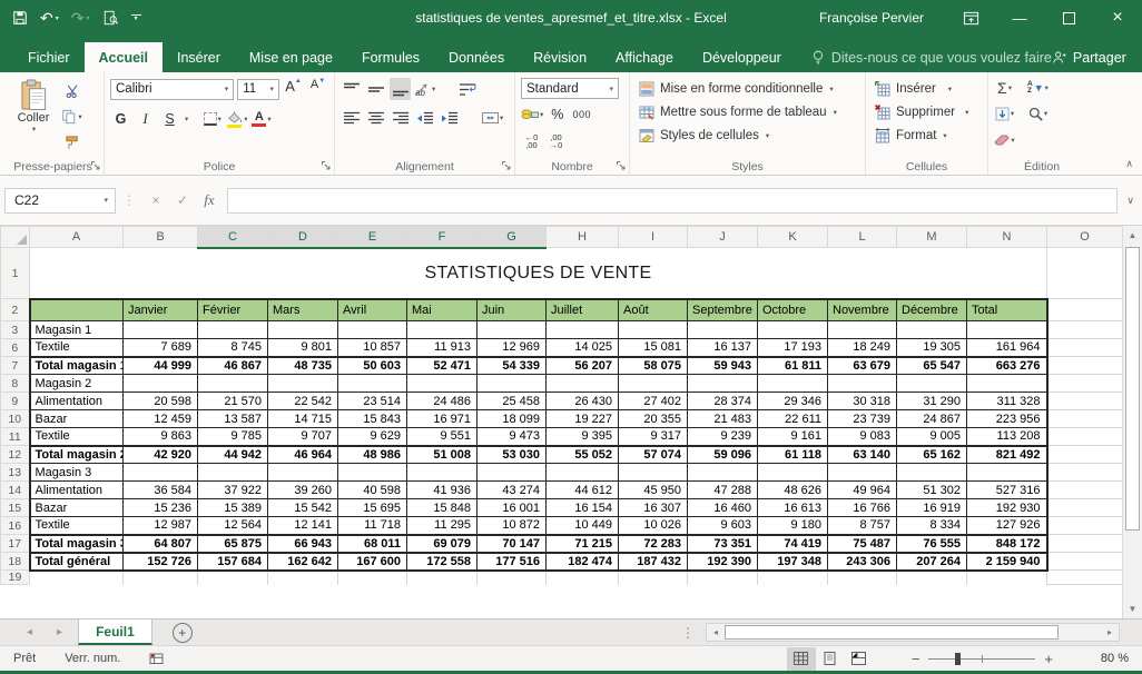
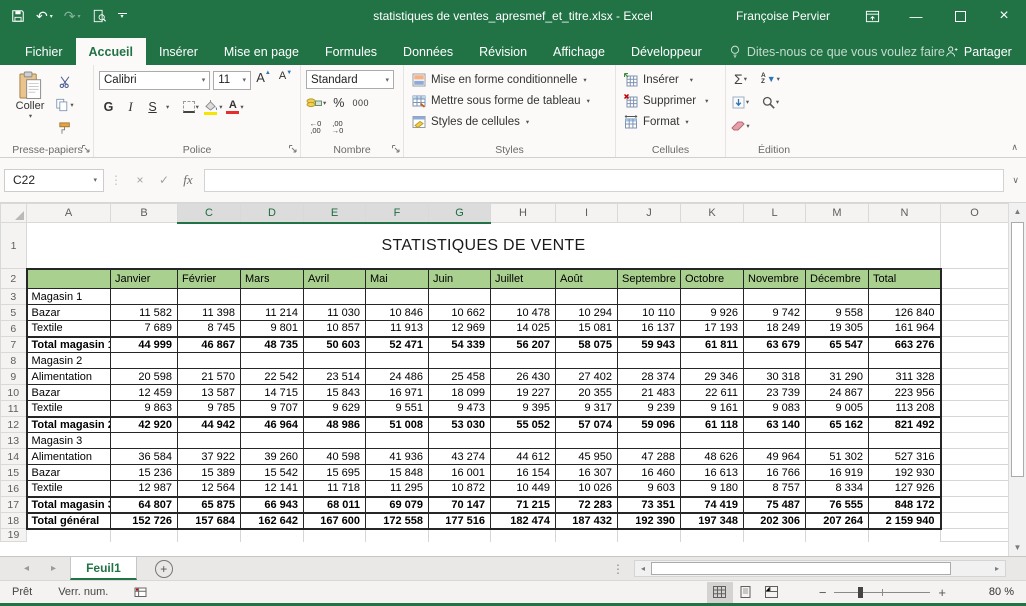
  ↶
  ↷
  statistiques de ventes_apresmef_et_titre.xlsx - Excel
  Françoise Pervier
  —
  ×
  Fichier
  Accueil
  Insérer
  Mise en page
  Formules
  Données
  Révision
  Affichage
  Développeur
  Dites-nous ce que vous voulez faire
  Partager
  Coller
  Presse-papiers
  Calibri
  11
  A
  A
  G
  I
  S
  A
  Police
- ab
- Alignement
  Standard
  %
  000
  ←0
  ,00
  ,00
  →0
  Nombre
  Mise en forme conditionnelle
  Mettre sous forme de tableau
  Styles de cellules
  Styles
  Insérer
  Supprimer
  Format
  Cellules
  Σ
  ▼
  Édition
  ∧
  C22
  ⋮
  ×
  ✓
  fx
  ∨
  	A	B	C	D	E	F	G	H	I	J	K	L	M	N	O
  1	STATISTIQUES DE VENTE
  2		Janvier	Février	Mars	Avril	Mai	Juin	Juillet	Août	Septembre	Octobre	Novembre	Décembre	Total
  3	Magasin 1
+ 5	Bazar	11 582	11 398	11 214	11 030	10 846	10 662	10 478	10 294	10 110	9 926	9 742	9 558	126 840
  6	Textile	7 689	8 745	9 801	10 857	11 913	12 969	14 025	15 081	16 137	17 193	18 249	19 305	161 964
  7	Total magasin	44 999	46 867	48 735	50 603	52 471	54 339	56 207	58 075	59 943	61 811	63 679	65 547	663 276
  8	Magasin 2
  9	Alimentation	20 598	21 570	22 542	23 514	24 486	25 458	26 430	27 402	28 374	29 346	30 318	31 290	311 328
  10	Bazar	12 459	13 587	14 715	15 843	16 971	18 099	19 227	20 355	21 483	22 611	23 739	24 867	223 956
  11	Textile	9 863	9 785	9 707	9 629	9 551	9 473	9 395	9 317	9 239	9 161	9 083	9 005	113 208
  12	Total magasin	42 920	44 942	46 964	48 986	51 008	53 030	55 052	57 074	59 096	61 118	63 140	65 162	821 492
  13	Magasin 3
  14	Alimentation	36 584	37 922	39 260	40 598	41 936	43 274	44 612	45 950	47 288	48 626	49 964	51 302	527 316
  15	Bazar	15 236	15 389	15 542	15 695	15 848	16 001	16 154	16 307	16 460	16 613	16 766	16 919	192 930
  16	Textile	12 987	12 564	12 141	11 718	11 295	10 872	10 449	10 026	9 603	9 180	8 757	8 334	127 926
  17	Total magasin	64 807	65 875	66 943	68 011	69 079	70 147	71 215	72 283	73 351	74 419	75 487	76 555	848 172
- 18	Total général	152 726	157 684	162 642	167 600	172 558	177 516	182 474	187 432	192 390	197 348	243 306	207 264	2 159 940
+ 18	Total général	152 726	157 684	162 642	167 600	172 558	177 516	182 474	187 432	192 390	197 348	202 306	207 264	2 159 940
  19
  ▲
  ▼
  ◂
  ▸
  Feuil1
  +
  ⋮
  ◂
  ▸
  Prêt
  Verr. num.
  −
  +
  80 %
